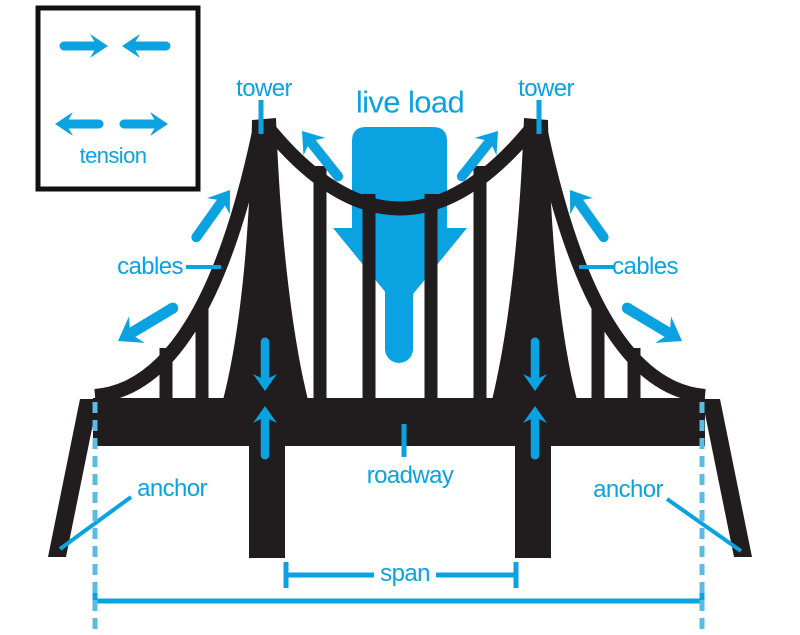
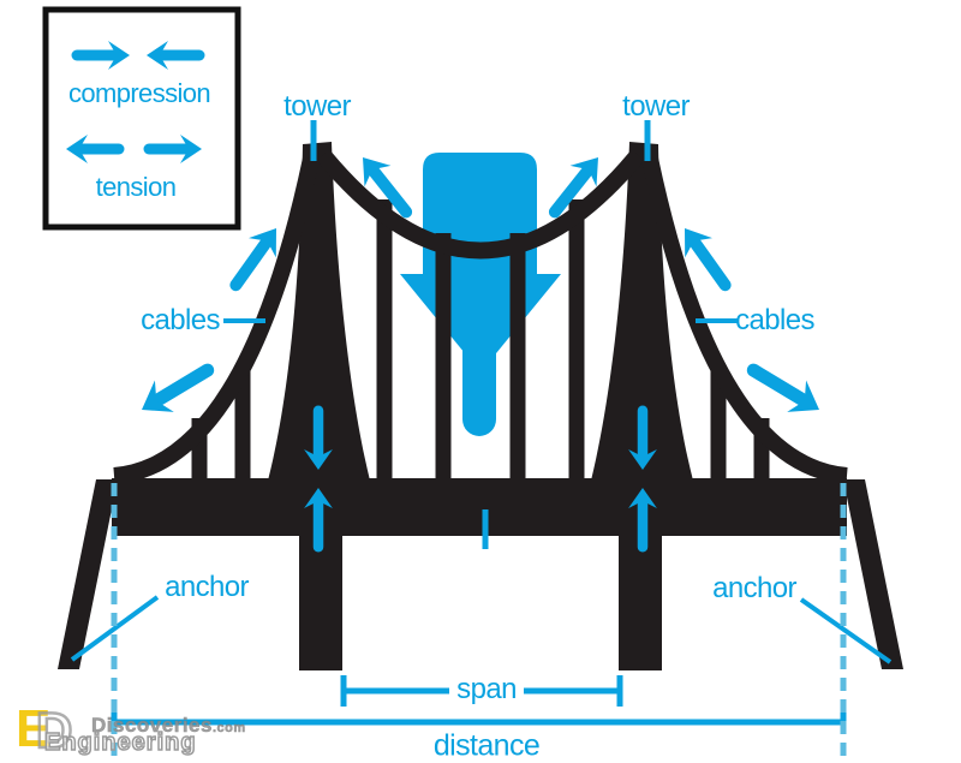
+ compression
  tension
  tower
  tower
- live load
  cables
  cables
  anchor
  anchor
- roadway
  span
+ distance
+ E
+ D
+ Discoveries.com
+ Engineering
